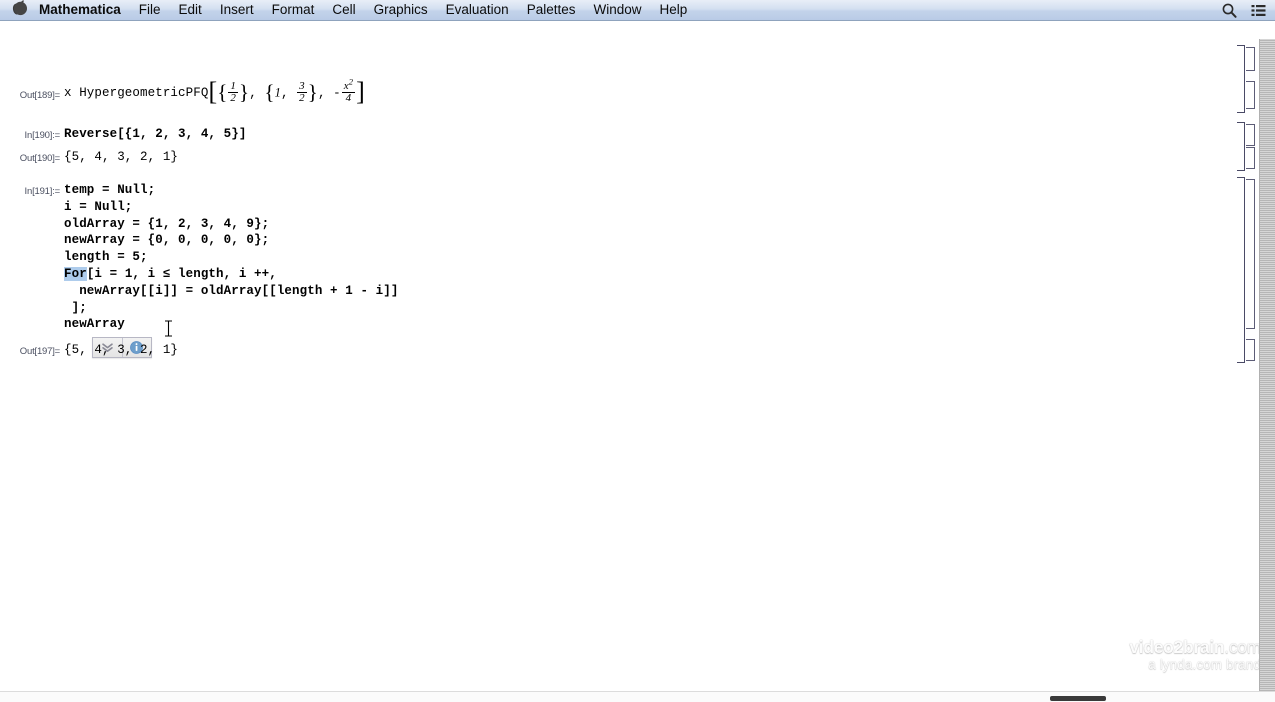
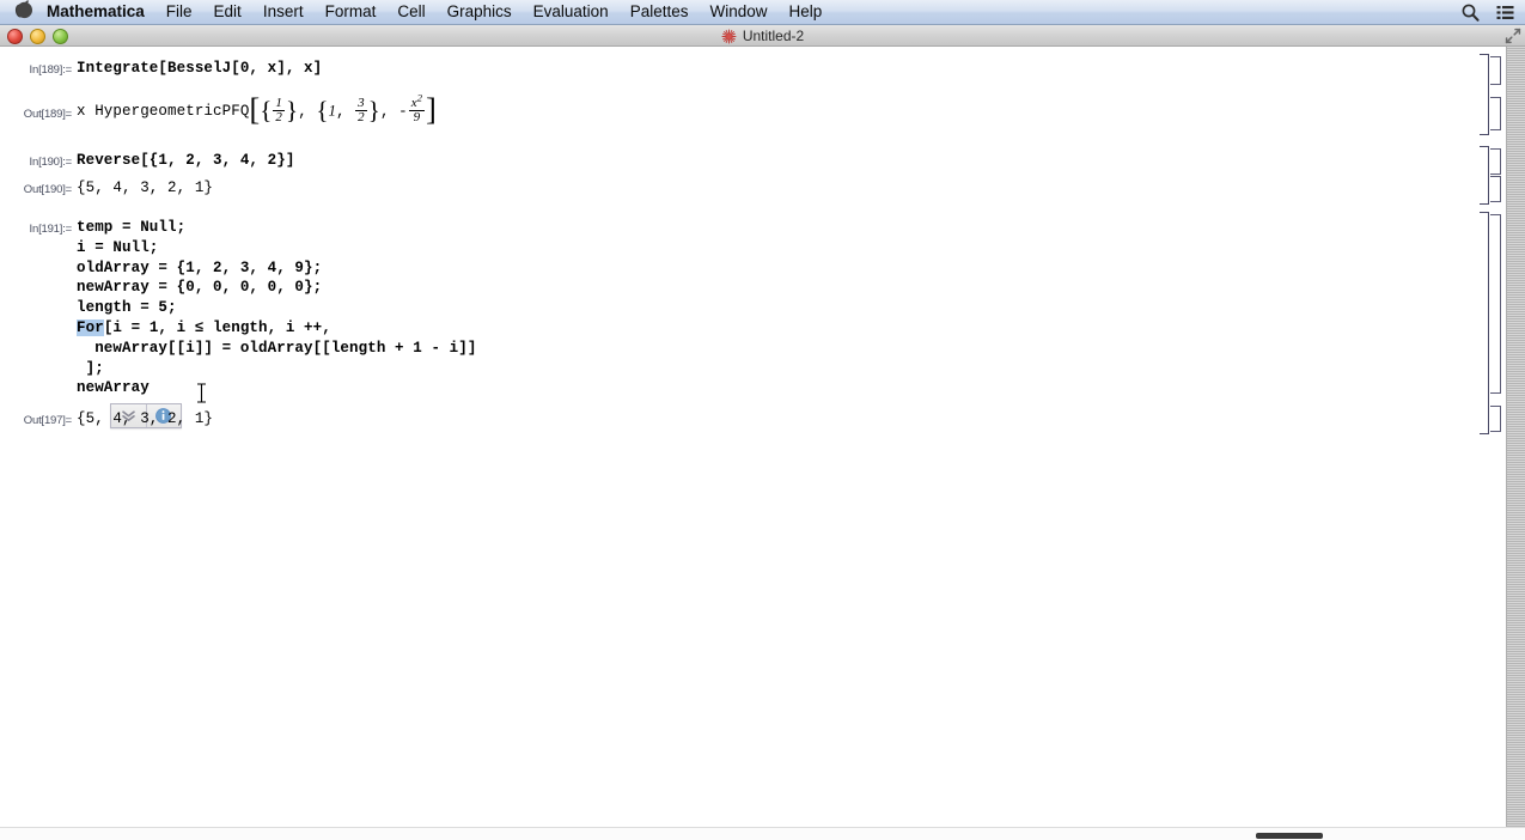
  Mathematica
  File
  Edit
  Insert
  Format
  Cell
  Graphics
  Evaluation
  Palettes
  Window
  Help
+ Untitled-2
+ In[189]:=
+ Integrate[BesselJ[0, x], x]
  Out[189]=
  x HypergeometricPFQ[{
  1
  2
  }, {1,
  3
  2
  }, -
  x2
- 4
+ 9
  ]
  In[190]:=
- Reverse[{1, 2, 3, 4, 5}]
+ Reverse[{1, 2, 3, 4, 2}]
  Out[190]=
  {5, 4, 3, 2, 1}
  In[191]:=
  temp = Null; i = Null; oldArray = {1, 2, 3, 4, 9}; newArray = {0, 0, 0, 0, 0}; length = 5; For[i = 1, i ≤ length, i ++, newArray[[i]] = oldArray[[length + 1 - i]] ]; newArray
  Out[197]=
  {5, 4, 3, 2, 1}
- video2brain.com
- a lynda.com brand
